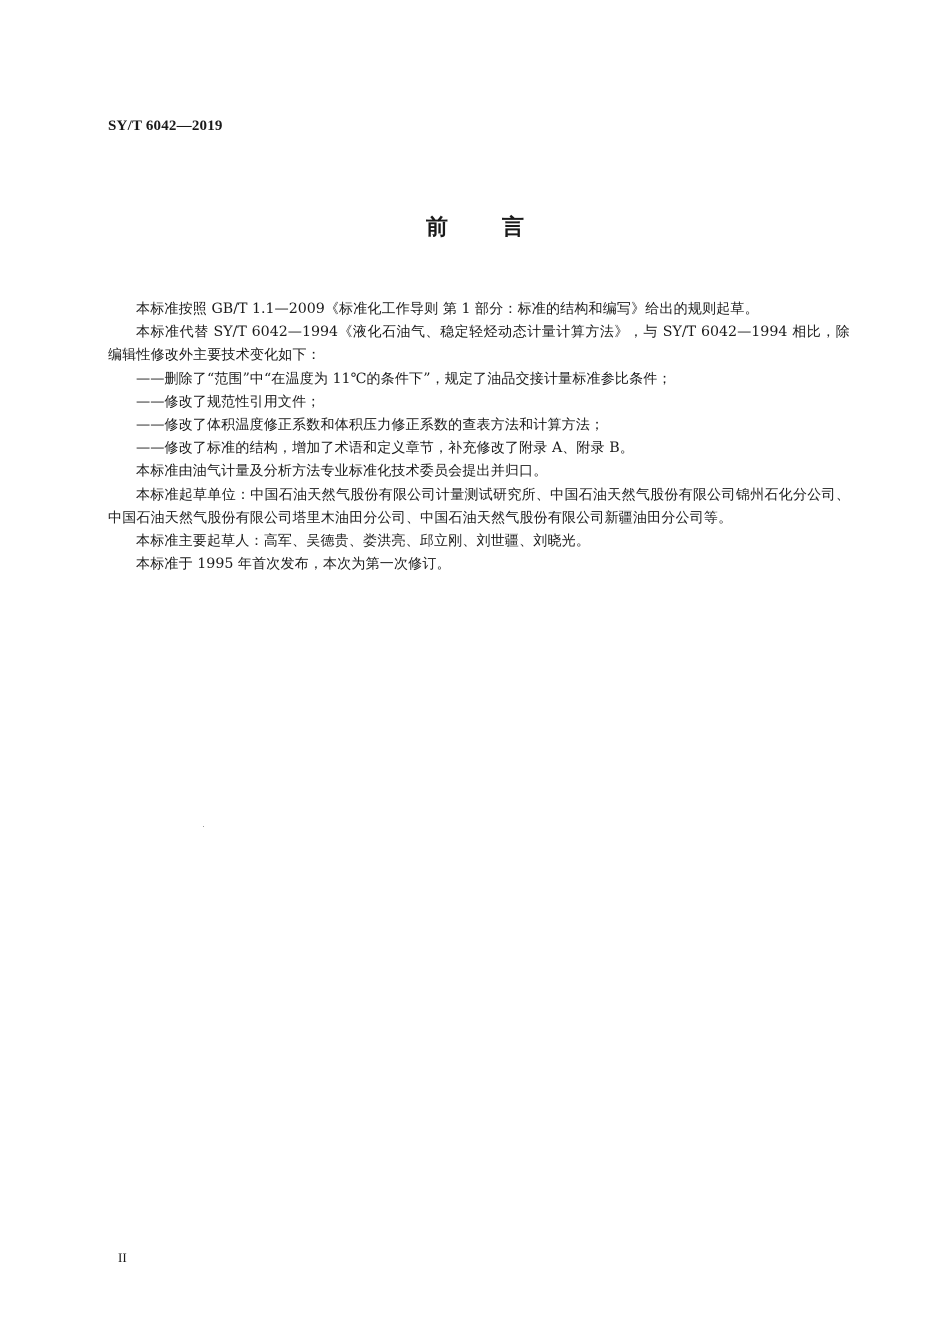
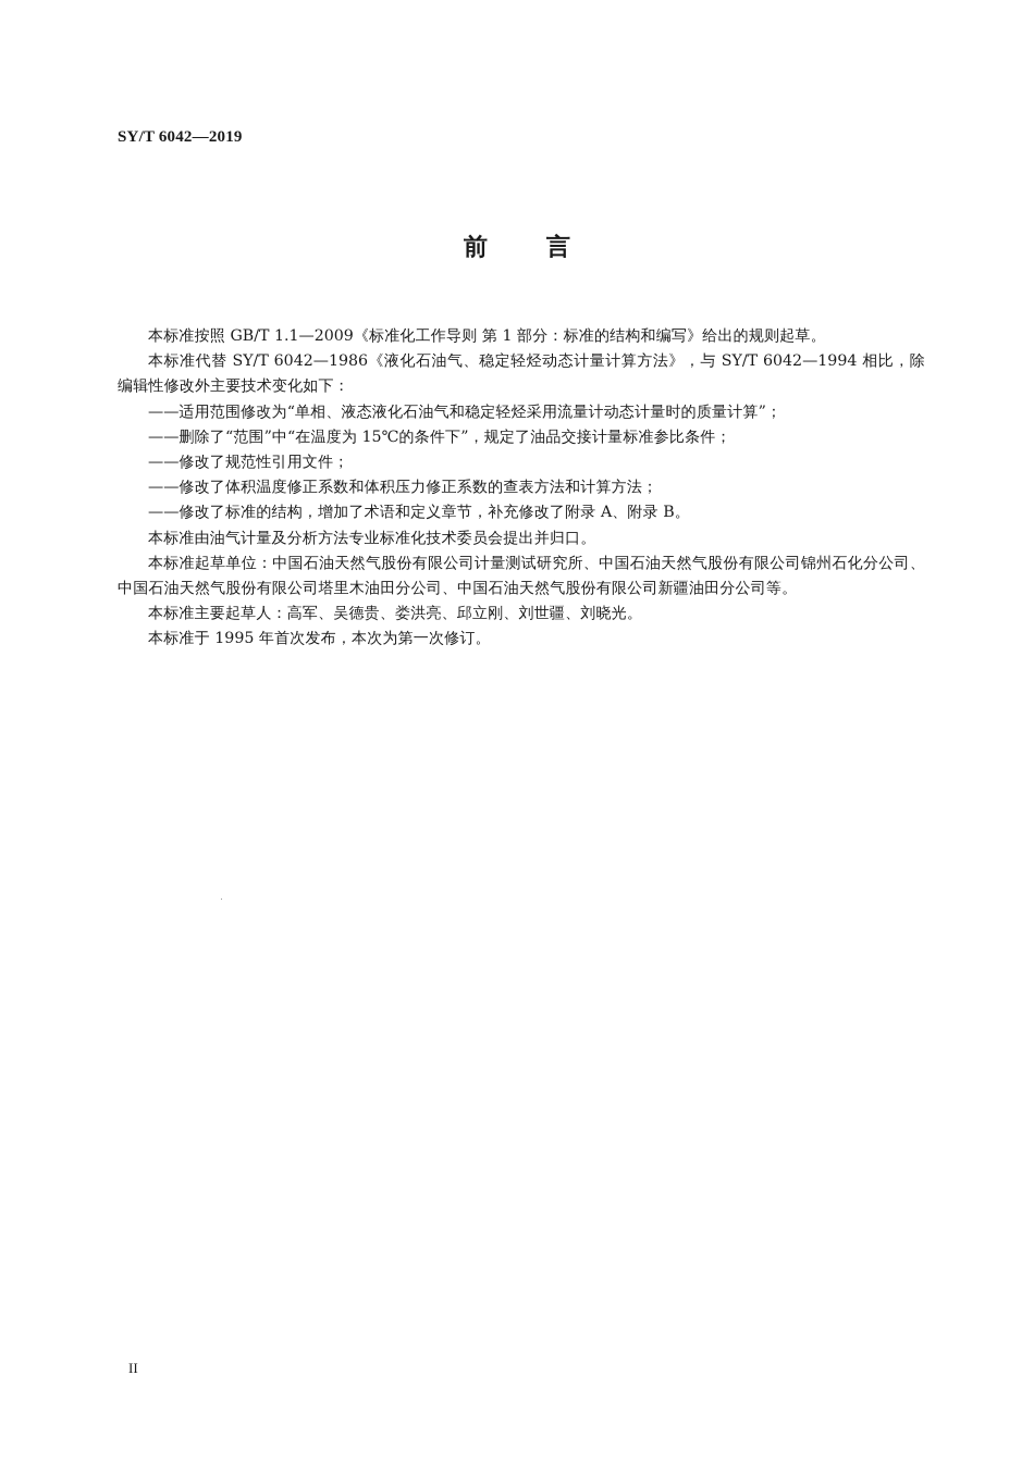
  SY/T 6042—2019
  前 言
  本标准按照 GB/T 1.1—2009《标准化工作导则 第 1 部分：标准的结构和编写》给出的规则起草。
- 本标准代替 SY/T 6042—1994《液化石油气、稳定轻烃动态计量计算方法》，与 SY/T 6042—1994 相比，除编辑性修改外主要技术变化如下：
+ 本标准代替 SY/T 6042—1986《液化石油气、稳定轻烃动态计量计算方法》，与 SY/T 6042—1994 相比，除编辑性修改外主要技术变化如下：
+ ——适用范围修改为“单相、液态液化石油气和稳定轻烃采用流量计动态计量时的质量计算”；
- ——删除了“范围”中“在温度为 11℃的条件下”，规定了油品交接计量标准参比条件；
+ ——删除了“范围”中“在温度为 15℃的条件下”，规定了油品交接计量标准参比条件；
  ——修改了规范性引用文件；
  ——修改了体积温度修正系数和体积压力修正系数的查表方法和计算方法；
  ——修改了标准的结构，增加了术语和定义章节，补充修改了附录 A、附录 B。
  本标准由油气计量及分析方法专业标准化技术委员会提出并归口。
  本标准起草单位：中国石油天然气股份有限公司计量测试研究所、中国石油天然气股份有限公司锦州石化分公司、中国石油天然气股份有限公司塔里木油田分公司、中国石油天然气股份有限公司新疆油田分公司等。
  本标准主要起草人：高军、吴德贵、娄洪亮、邱立刚、刘世疆、刘晓光。
  本标准于 1995 年首次发布，本次为第一次修订。
  II
